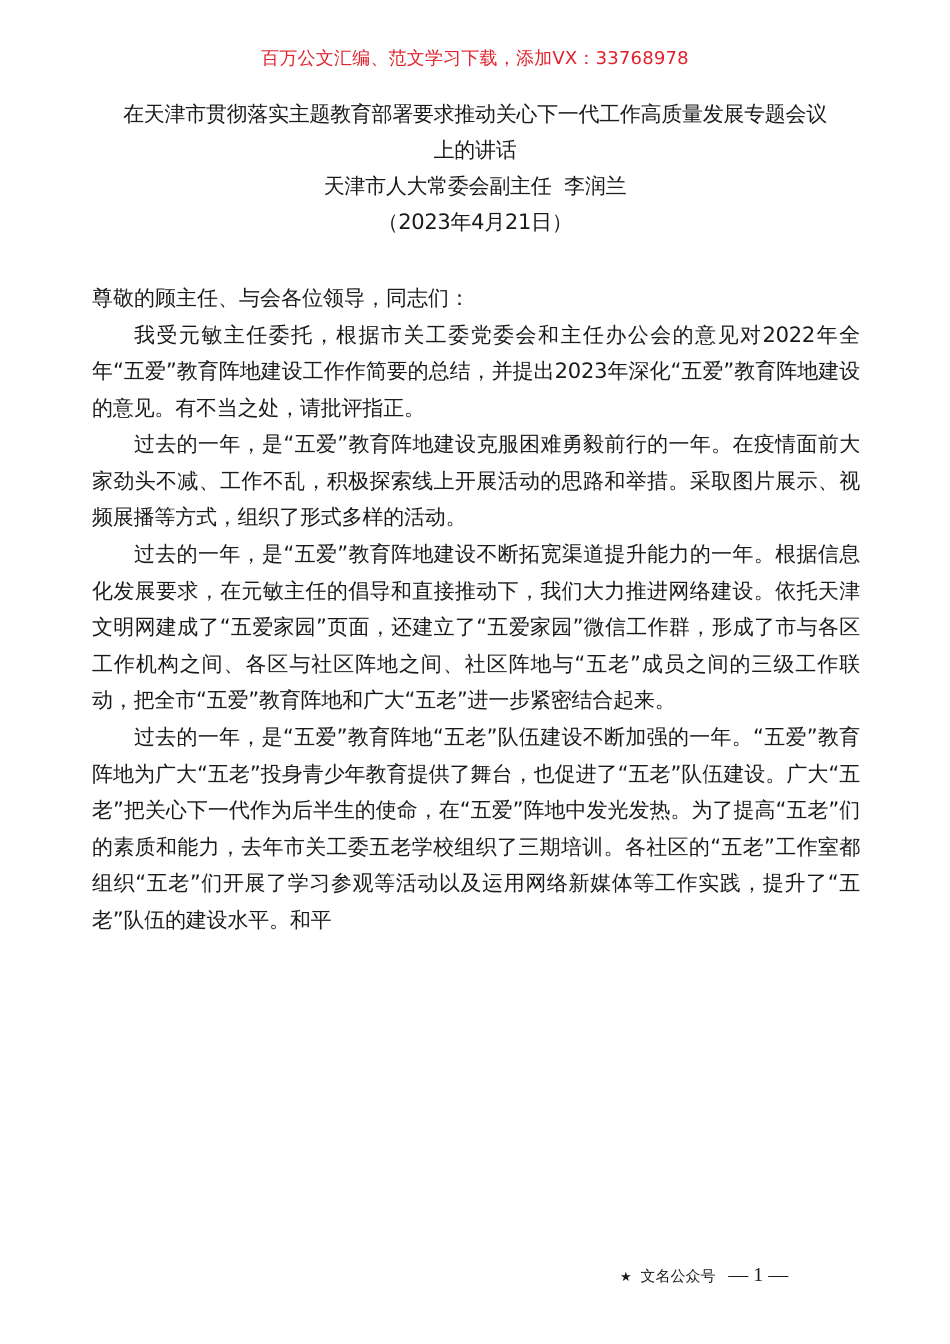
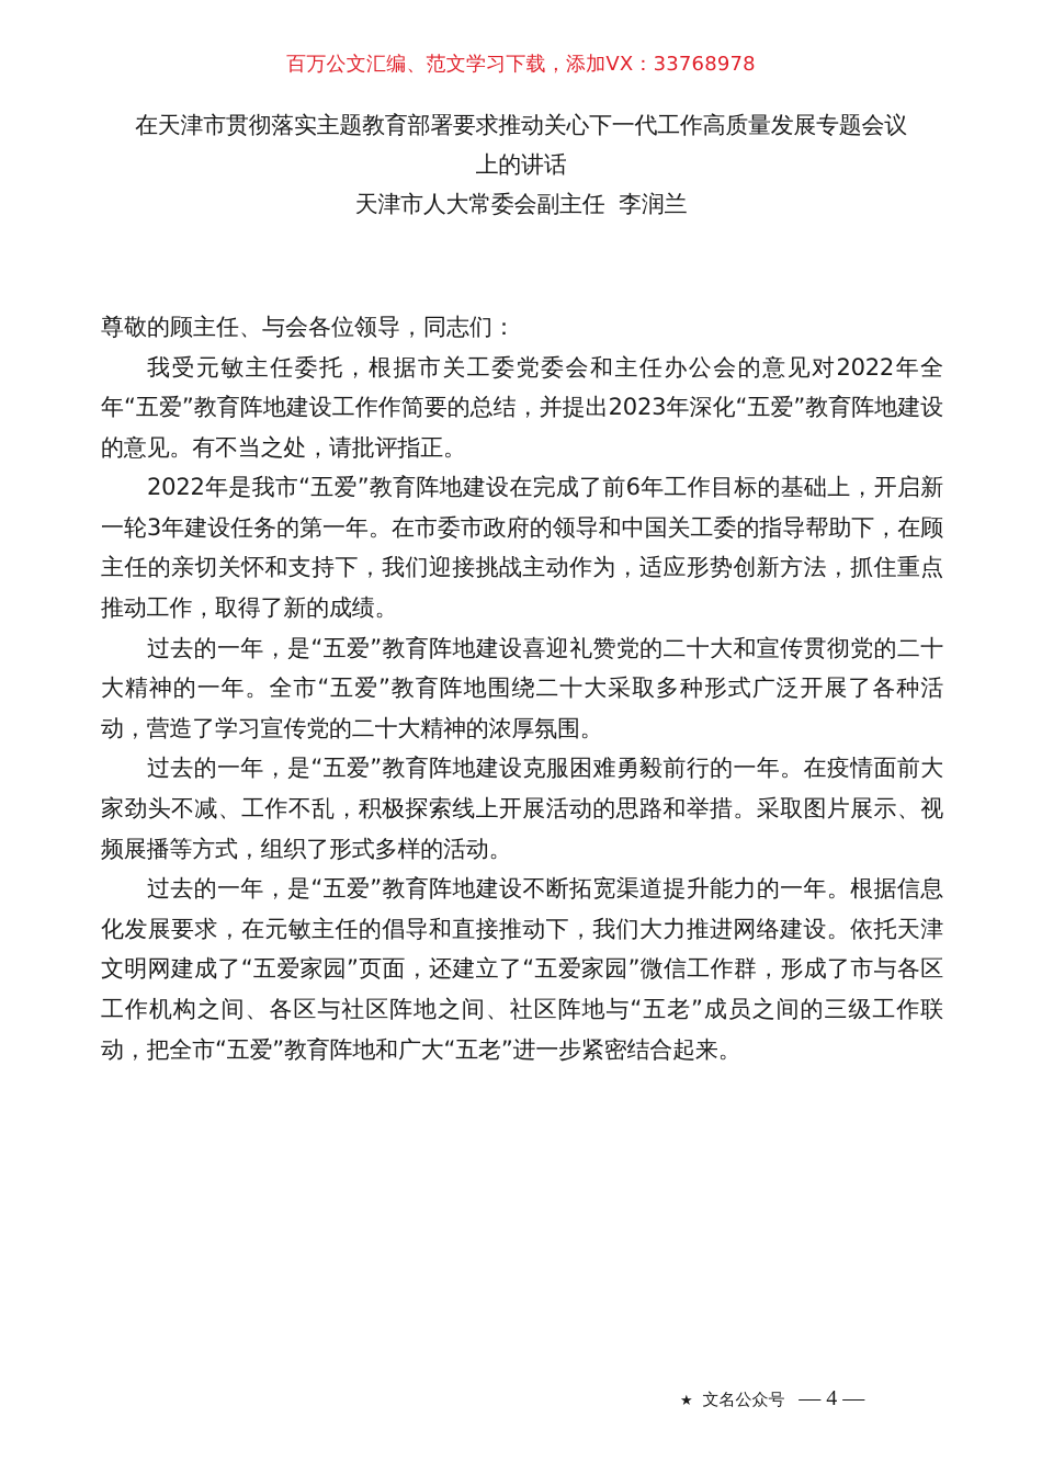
  百万公文汇编、范文学习下载，添加VX：33768978
  在天津市贯彻落实主题教育部署要求推动关心下一代工作高质量发展专题会议
  上的讲话
  天津市人大常委会副主任 李润兰
- （2023年4月21日）
  尊敬的顾主任、与会各位领导，同志们：
  我受元敏主任委托，根据市关工委党委会和主任办公会的意见对2022年全年“五爱”教育阵地建设工作作简要的总结，并提出2023年深化“五爱”教育阵地建设的意见。有不当之处，请批评指正。
+ 2022年是我市“五爱”教育阵地建设在完成了前6年工作目标的基础上，开启新一轮3年建设任务的第一年。在市委市政府的领导和中国关工委的指导帮助下，在顾主任的亲切关怀和支持下，我们迎接挑战主动作为，适应形势创新方法，抓住重点推动工作，取得了新的成绩。
+ 过去的一年，是“五爱”教育阵地建设喜迎礼赞党的二十大和宣传贯彻党的二十大精神的一年。全市“五爱”教育阵地围绕二十大采取多种形式广泛开展了各种活动，营造了学习宣传党的二十大精神的浓厚氛围。
  过去的一年，是“五爱”教育阵地建设克服困难勇毅前行的一年。在疫情面前大家劲头不减、工作不乱，积极探索线上开展活动的思路和举措。采取图片展示、视频展播等方式，组织了形式多样的活动。
  过去的一年，是“五爱”教育阵地建设不断拓宽渠道提升能力的一年。根据信息化发展要求，在元敏主任的倡导和直接推动下，我们大力推进网络建设。依托天津文明网建成了“五爱家园”页面，还建立了“五爱家园”微信工作群，形成了市与各区工作机构之间、各区与社区阵地之间、社区阵地与“五老”成员之间的三级工作联动，把全市“五爱”教育阵地和广大“五老”进一步紧密结合起来。
- 过去的一年，是“五爱”教育阵地“五老”队伍建设不断加强的一年。“五爱”教育阵地为广大“五老”投身青少年教育提供了舞台，也促进了“五老”队伍建设。广大“五老”把关心下一代作为后半生的使命，在“五爱”阵地中发光发热。为了提高“五老”们的素质和能力，去年市关工委五老学校组织了三期培训。各社区的“五老”工作室都组织“五老”们开展了学习参观等活动以及运用网络新媒体等工作实践，提升了“五老”队伍的建设水平。和平
- ★ 文名公众号 — 1 —
+ ★ 文名公众号 — 4 —
